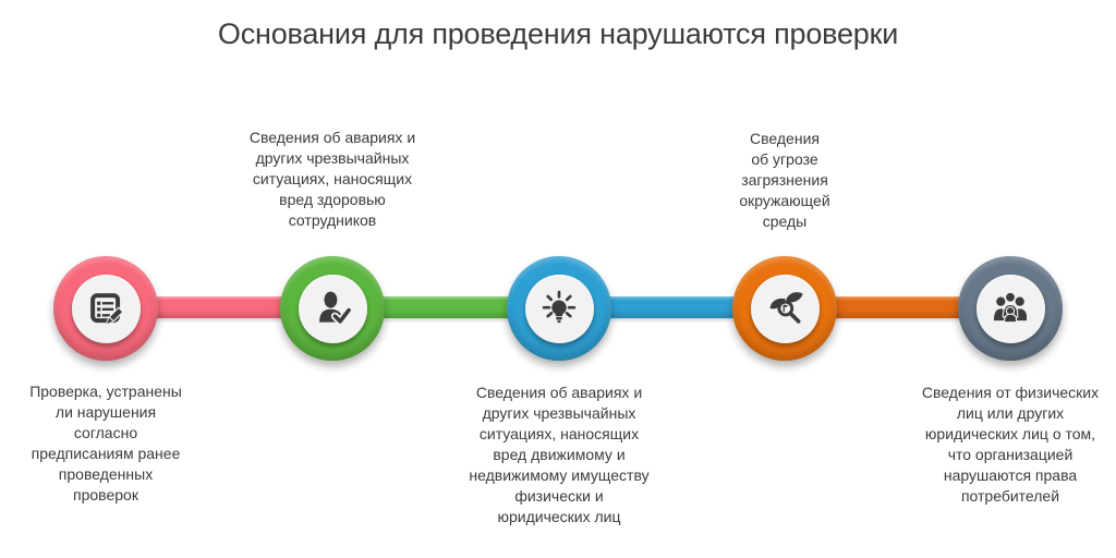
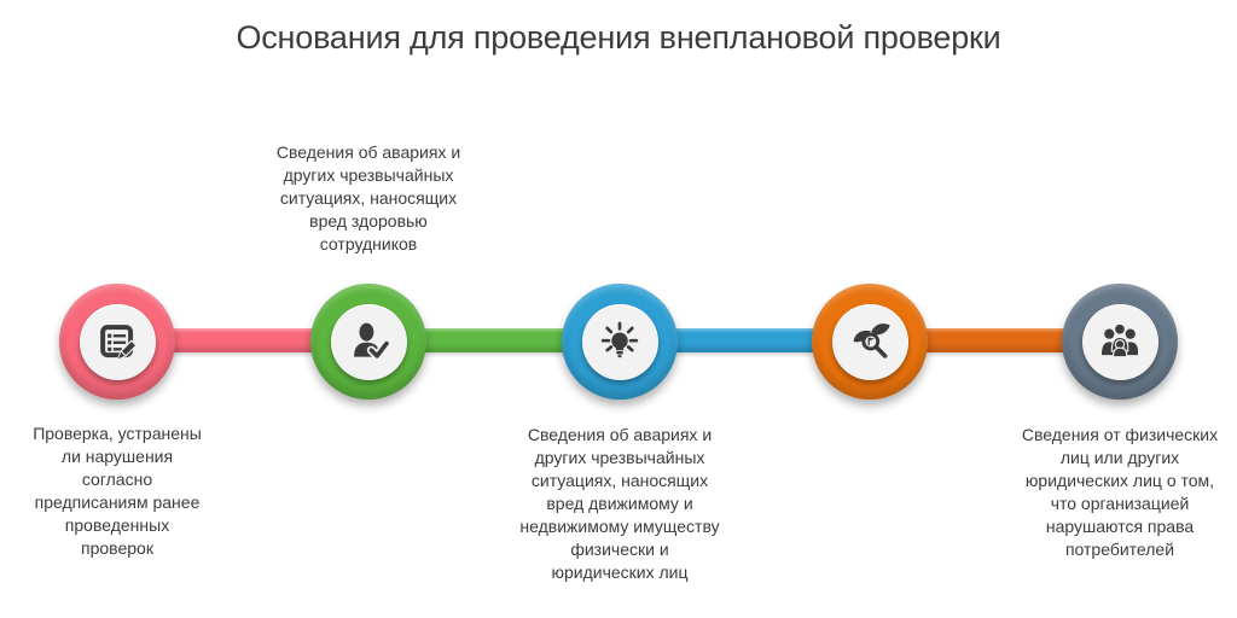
- Основания для проведения нарушаются проверки
+ Основания для проведения внеплановой проверки
  Проверка, устранены
  ли нарушения
  согласно
  предписаниям ранее
  проведенных
  проверок
  Сведения об авариях и
  других чрезвычайных
  ситуациях, наносящих
  вред здоровью
  сотрудников
  Сведения об авариях и
  других чрезвычайных
  ситуациях, наносящих
  вред движимому и
  недвижимому имуществу
  физически и
  юридических лиц
- Сведения
- об угрозе
- загрязнения
- окружающей
- среды
  Сведения от физических
  лиц или других
  юридических лиц о том,
  что организацией
  нарушаются права
  потребителей
